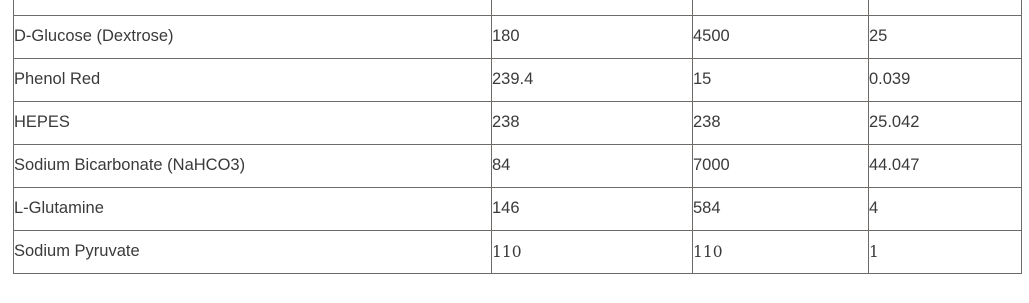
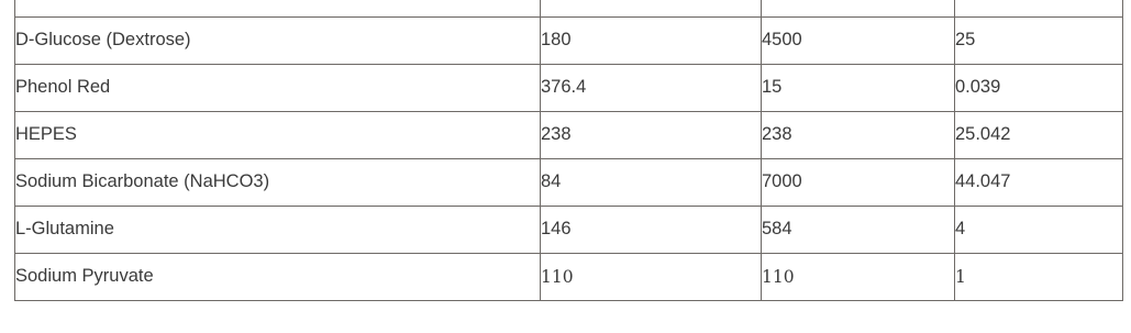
  D-Glucose (Dextrose)	180	4500	25
- Phenol Red	239.4	15	0.039
+ Phenol Red	376.4	15	0.039
  HEPES	238	238	25.042
  Sodium Bicarbonate (NaHCO3)	84	7000	44.047
  L-Glutamine	146	584	4
  Sodium Pyruvate	110	110	1
